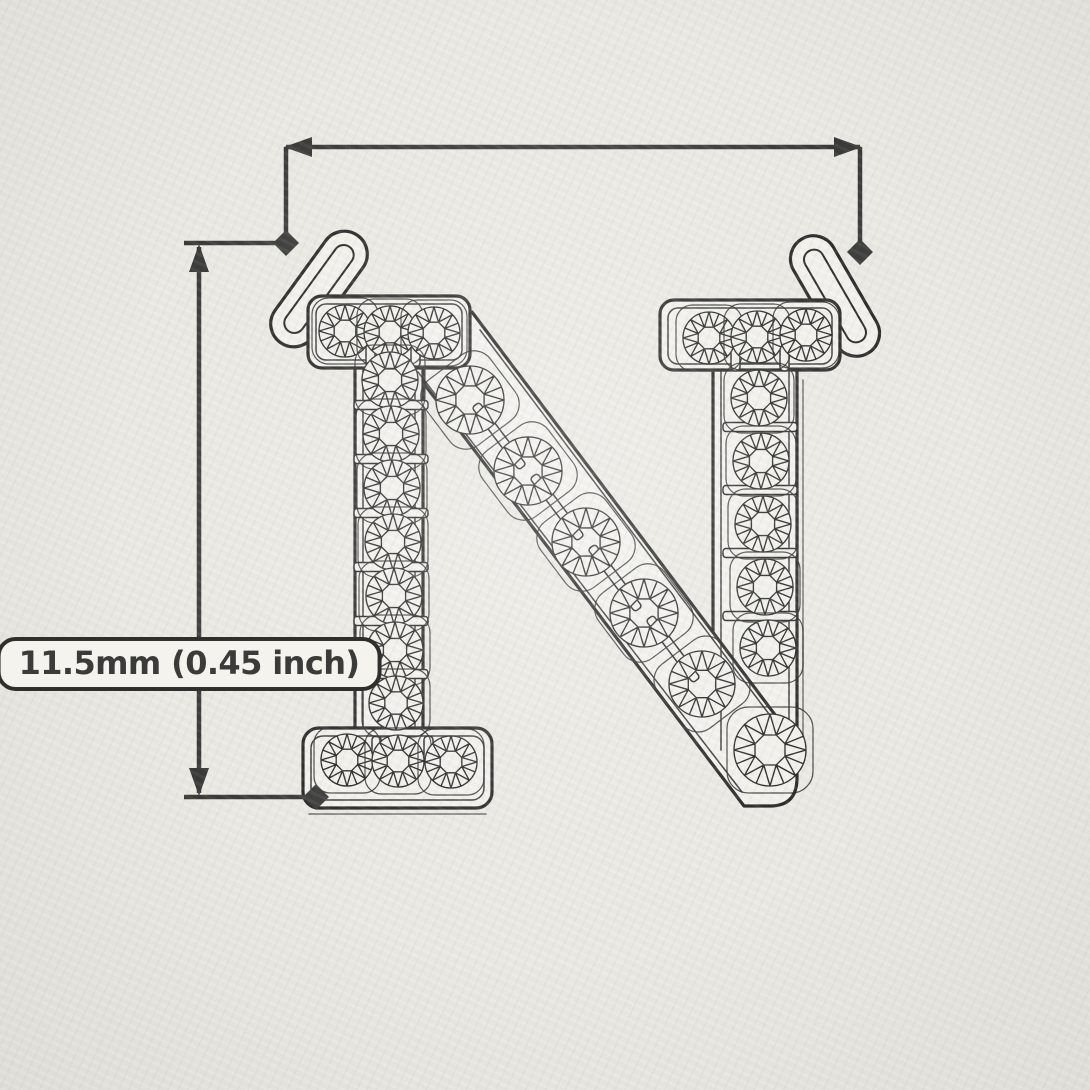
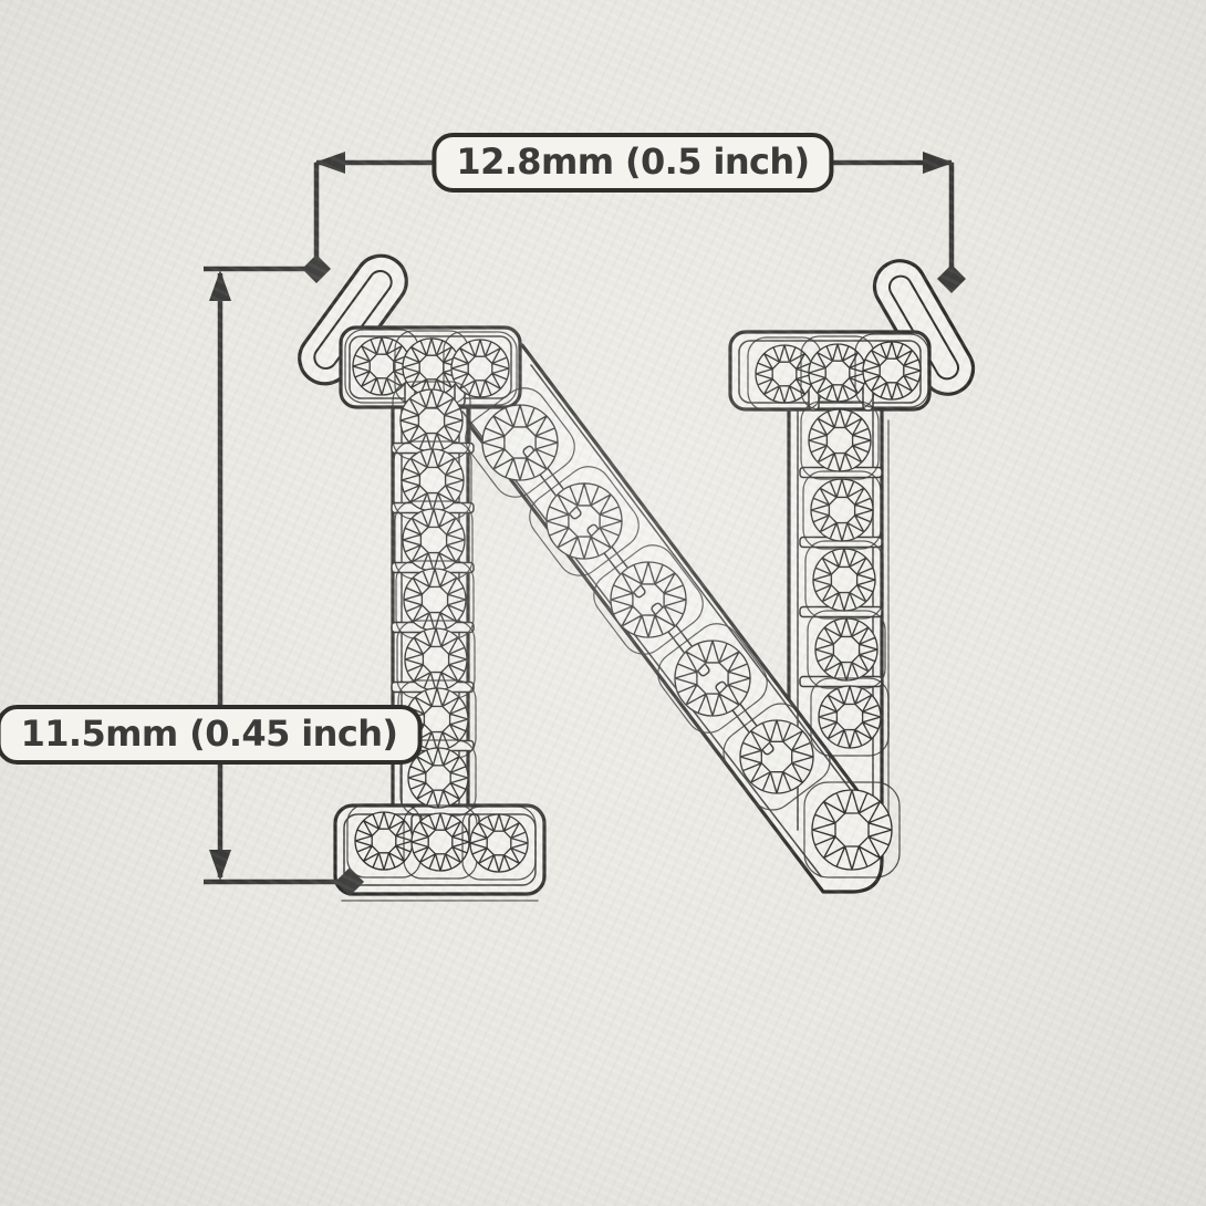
+ 12.8mm (0.5 inch)
  11.5mm (0.45 inch)
